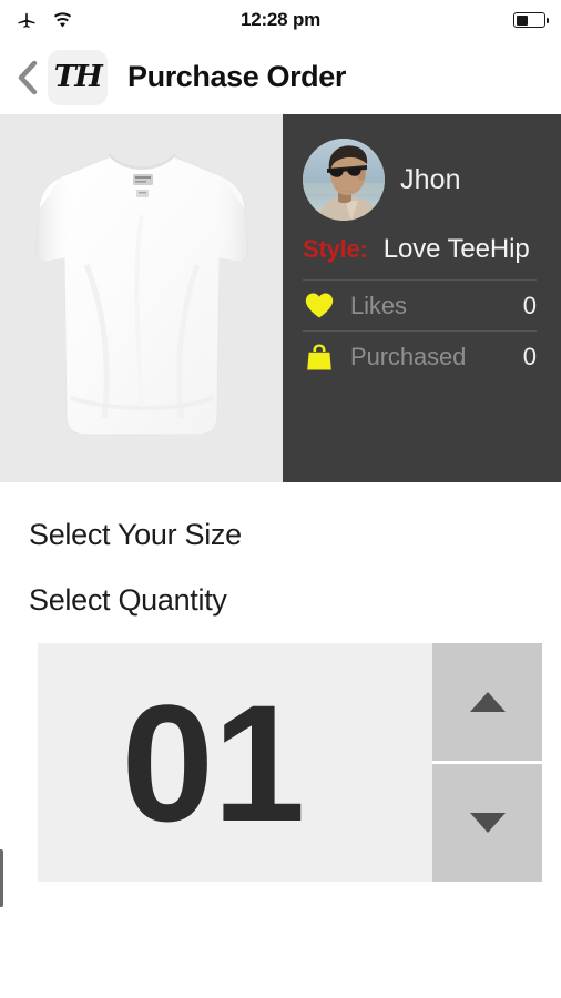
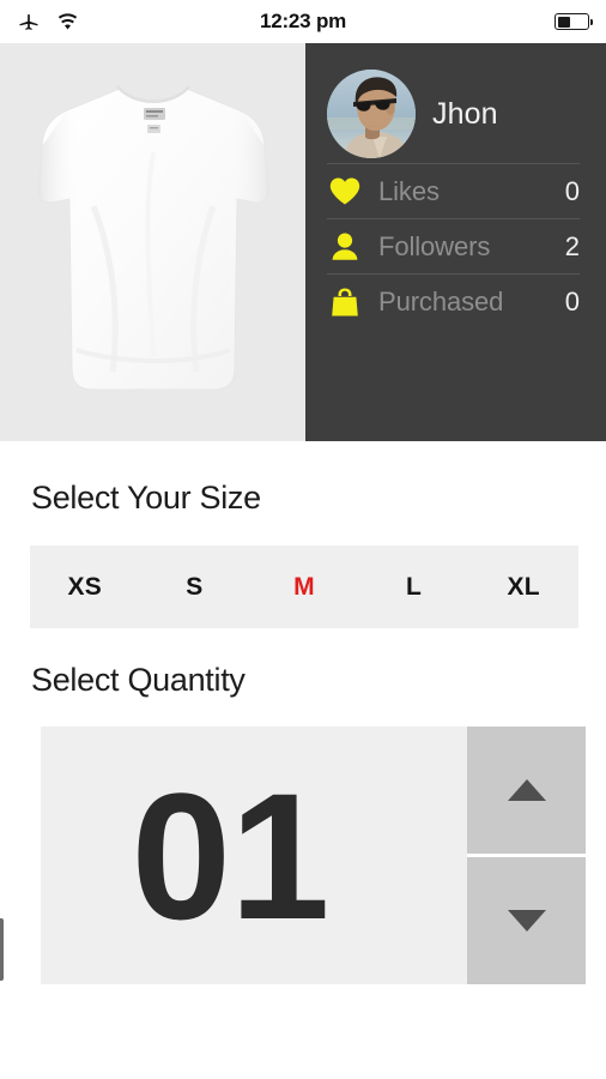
- 12:28 pm
+ 12:23 pm
- TH
- Purchase Order
  Jhon
- Style:
- Love TeeHip
  Likes
  0
+ Followers
+ 2
  Purchased
  0
  Select Your Size
+ XS
+ S
+ M
+ L
+ XL
  Select Quantity
  01
